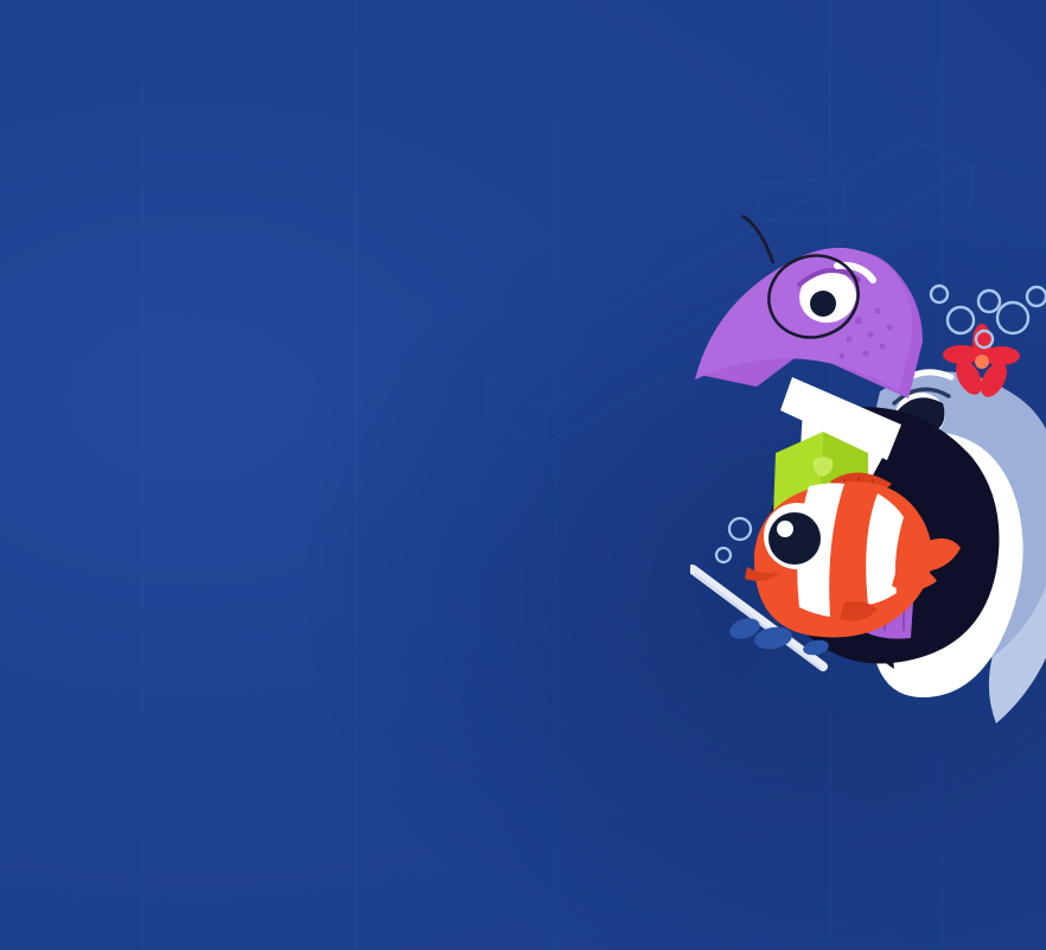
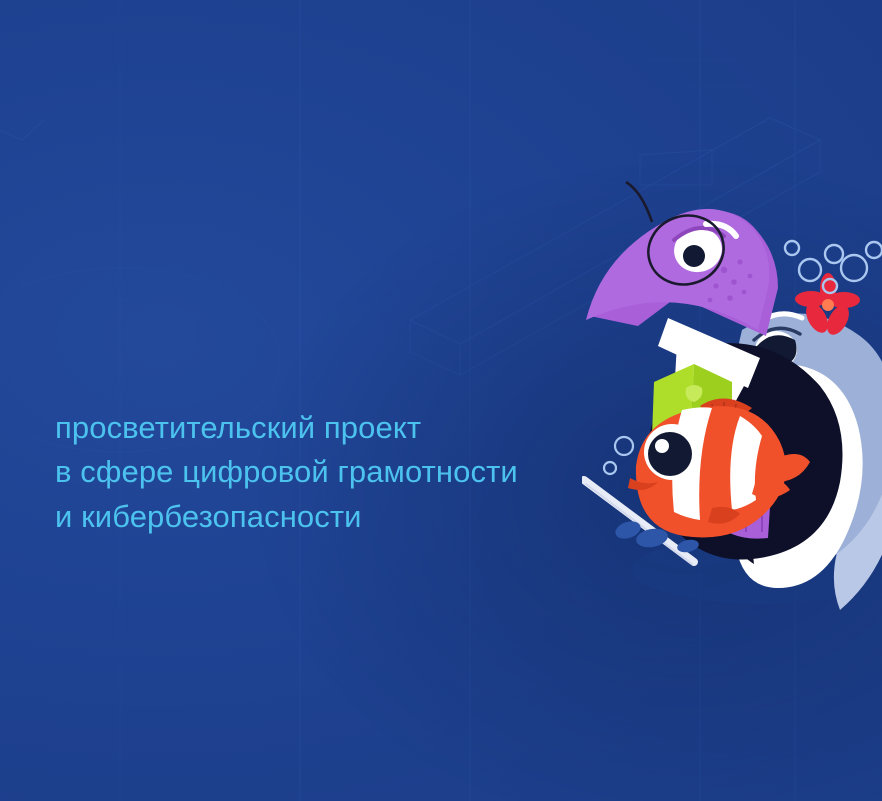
+ просветительский проект
+ в сфере цифровой грамотности
+ и кибербезопасности
